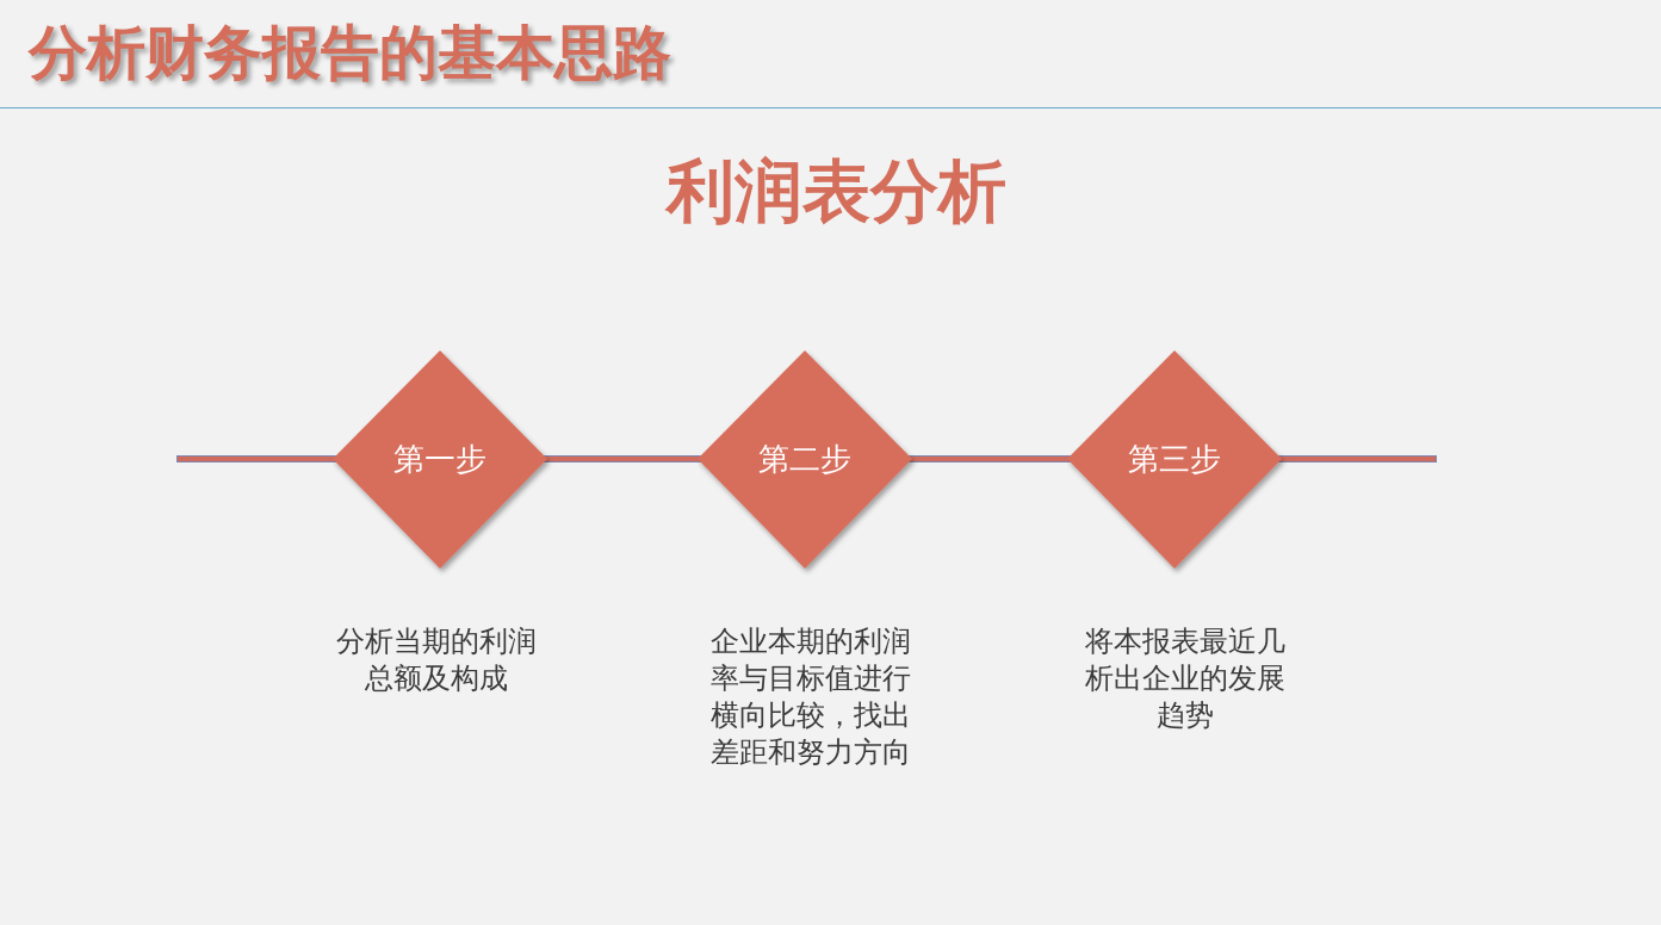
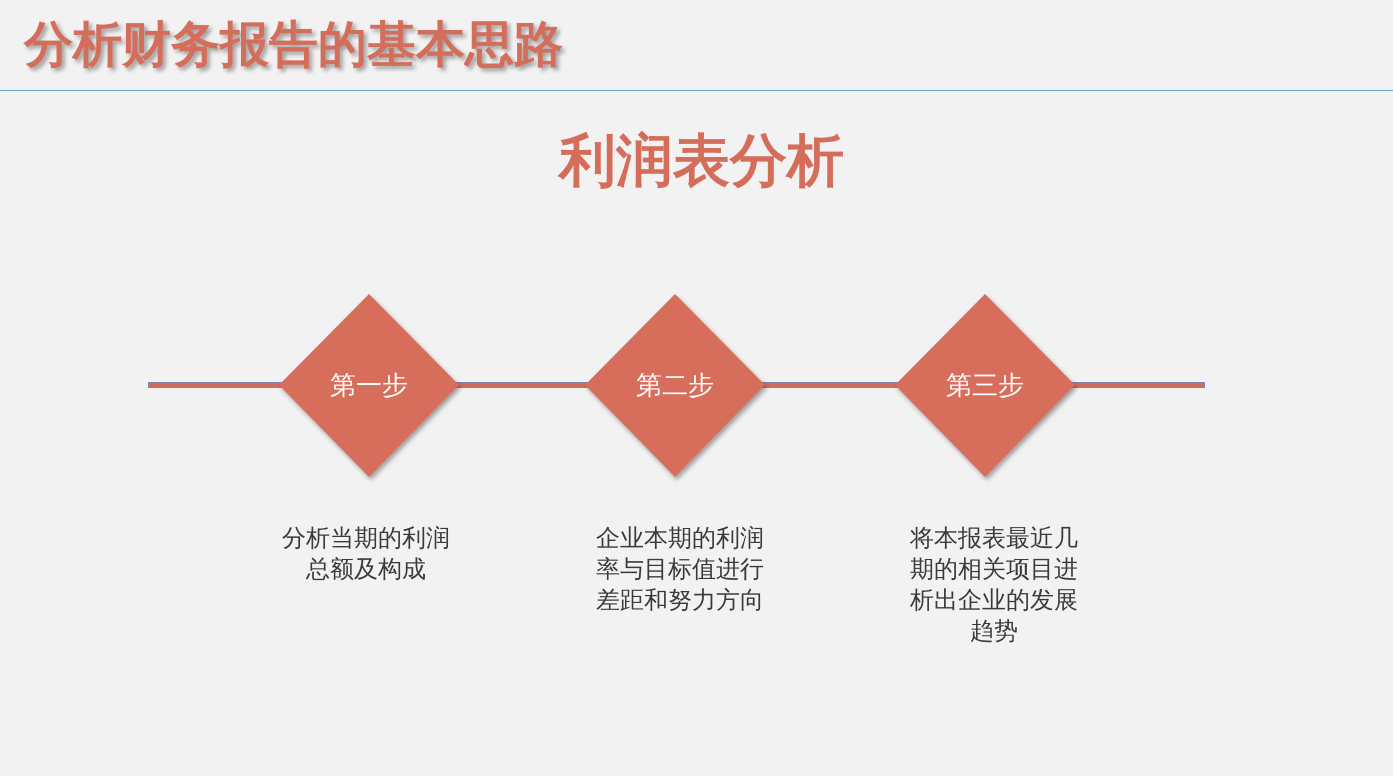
  分析财务报告的基本思路
  利润表分析
  第一步
  分析当期的利润
  总额及构成
  第二步
  企业本期的利润
  率与目标值进行
- 横向比较，找出
  差距和努力方向
  第三步
  将本报表最近几
+ 期的相关项目进
  析出企业的发展
  趋势
